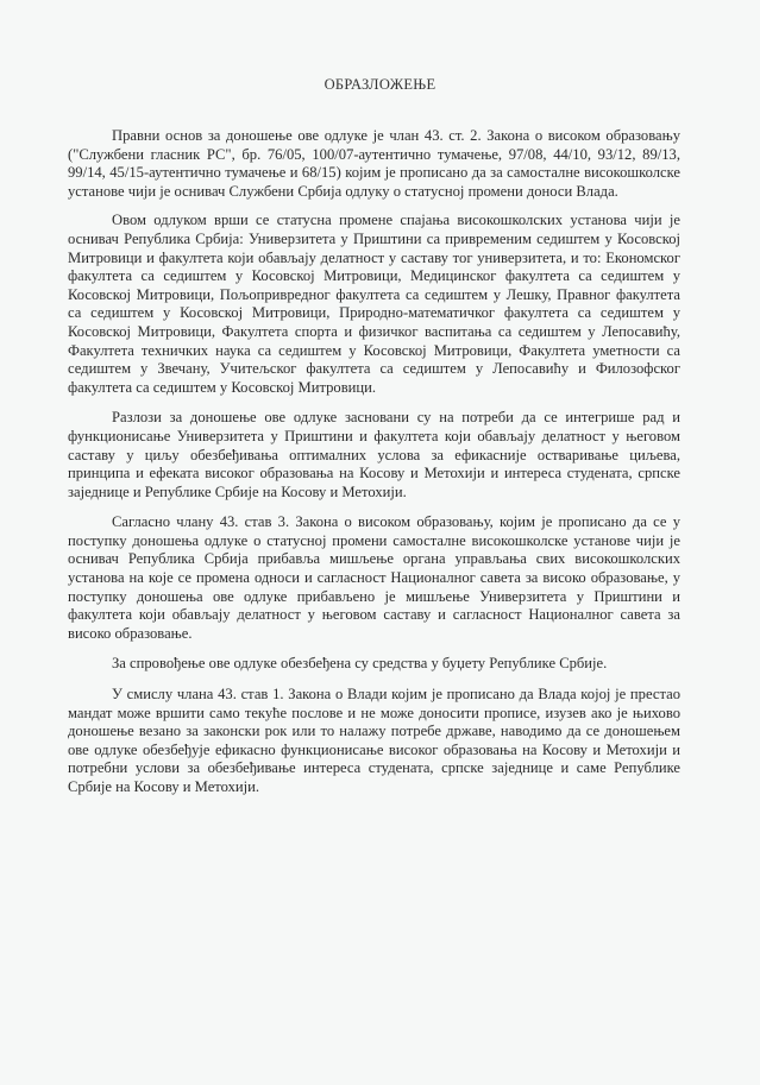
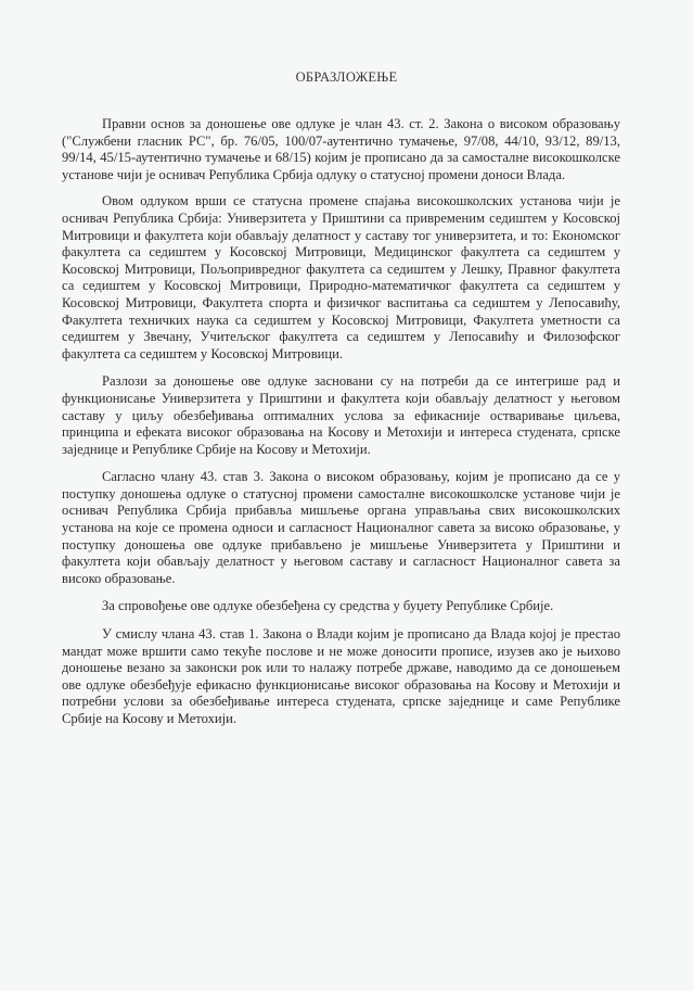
  ОБРАЗЛОЖЕЊЕ
- Правни основ за доношење ове одлуке је члан 43. ст. 2. Закона о високом образовању ("Службени гласник РС", бр. 76/05, 100/07-аутентично тумачење, 97/08, 44/10, 93/12, 89/13, 99/14, 45/15-аутентично тумачење и 68/15) којим је прописано да за самосталне високошколске установе чији је оснивач Службени Србија одлуку о статусној промени доноси Влада.
+ Правни основ за доношење ове одлуке је члан 43. ст. 2. Закона о високом образовању ("Службени гласник РС", бр. 76/05, 100/07-аутентично тумачење, 97/08, 44/10, 93/12, 89/13, 99/14, 45/15-аутентично тумачење и 68/15) којим је прописано да за самосталне високошколске установе чији је оснивач Република Србија одлуку о статусној промени доноси Влада.
  Овом одлуком врши се статусна промене спајања високошколских установа чији је оснивач Република Србија: Универзитета у Приштини са привременим седиштем у Косовској Митровици и факултета који обављају делатност у саставу тог универзитета, и то: Економског факултета са седиштем у Косовској Митровици, Медицинског факултета са седиштем у Косовској Митровици, Пољопривредног факултета са седиштем у Лешку, Правног факултета са седиштем у Косовској Митровици, Природно-математичког факултета са седиштем у Косовској Митровици, Факултета спорта и физичког васпитања са седиштем у Лепосавићу, Факултета техничких наука са седиштем у Косовској Митровици, Факултета уметности са седиштем у Звечану, Учитељског факултета са седиштем у Лепосавићу и Филозофског факултета са седиштем у Косовској Митровици.
  Разлози за доношење ове одлуке засновани су на потреби да се интегрише рад и функционисање Универзитета у Приштини и факултета који обављају делатност у његовом саставу у циљу обезбеђивања оптималних услова за ефикасније остваривање циљева, принципа и ефеката високог образовања на Косову и Метохији и интереса студената, српске заједнице и Републике Србије на Косову и Метохији.
  Сагласно члану 43. став 3. Закона о високом образовању, којим је прописано да се у поступку доношења одлуке о статусној промени самосталне високошколске установе чији је оснивач Република Србија прибавља мишљење органа управљања свих високошколских установа на које се промена односи и сагласност Националног савета за високо образовање, у поступку доношења ове одлуке прибављено је мишљење Универзитета у Приштини и факултета који обављају делатност у његовом саставу и сагласност Националног савета за високо образовање.
  За спровођење ове одлуке обезбеђена су средства у буџету Републике Србије.
  У смислу члана 43. став 1. Закона о Влади којим је прописано да Влада којој је престао мандат може вршити само текуће послове и не може доносити прописе, изузев ако је њихово доношење везано за законски рок или то налажу потребе државе, наводимо да се доношењем ове одлуке обезбеђује ефикасно функционисање високог образовања на Косову и Метохији и потребни услови за обезбеђивање интереса студената, српске заједнице и саме Републике Србије на Косову и Метохији.
